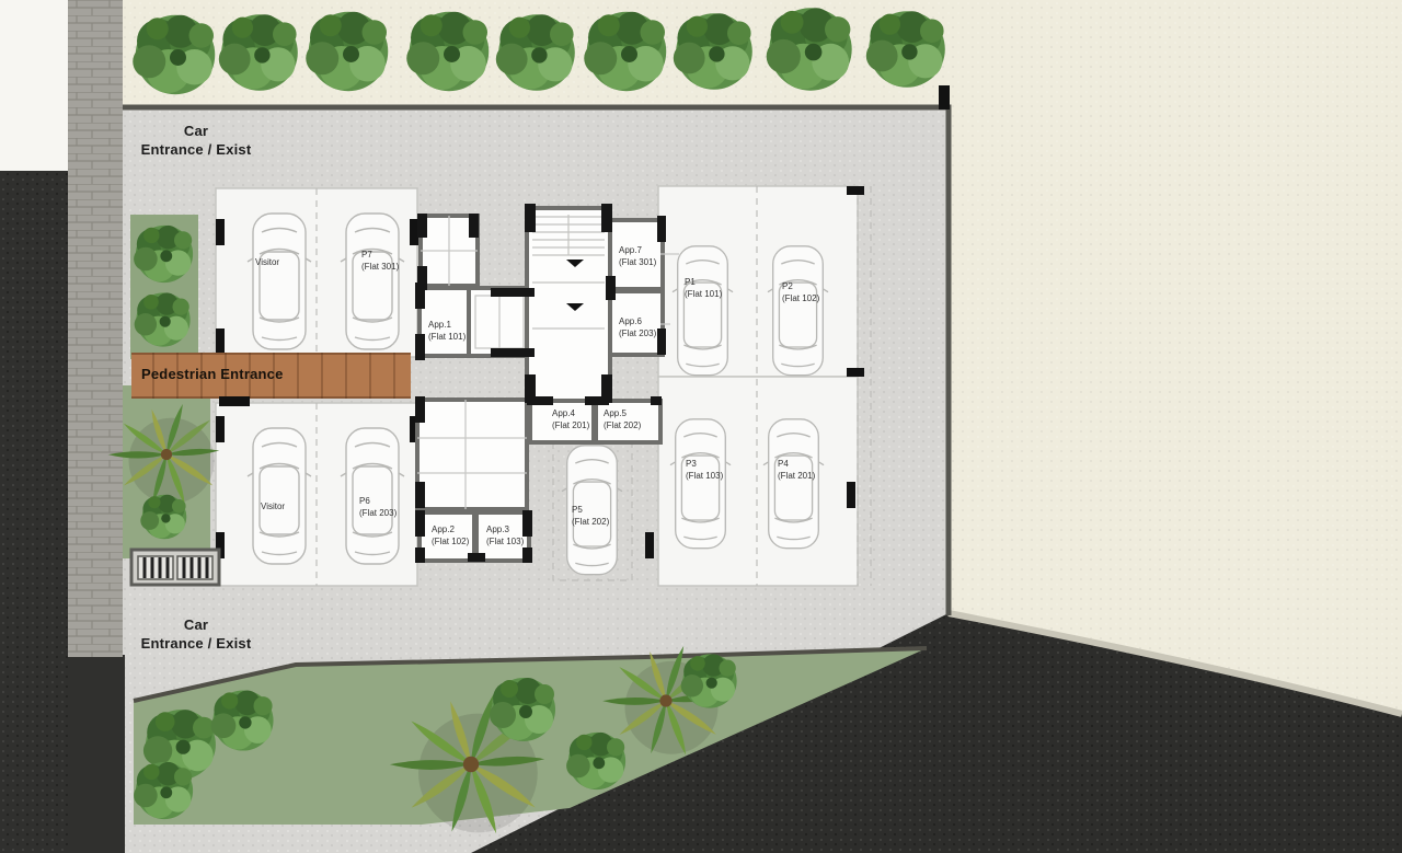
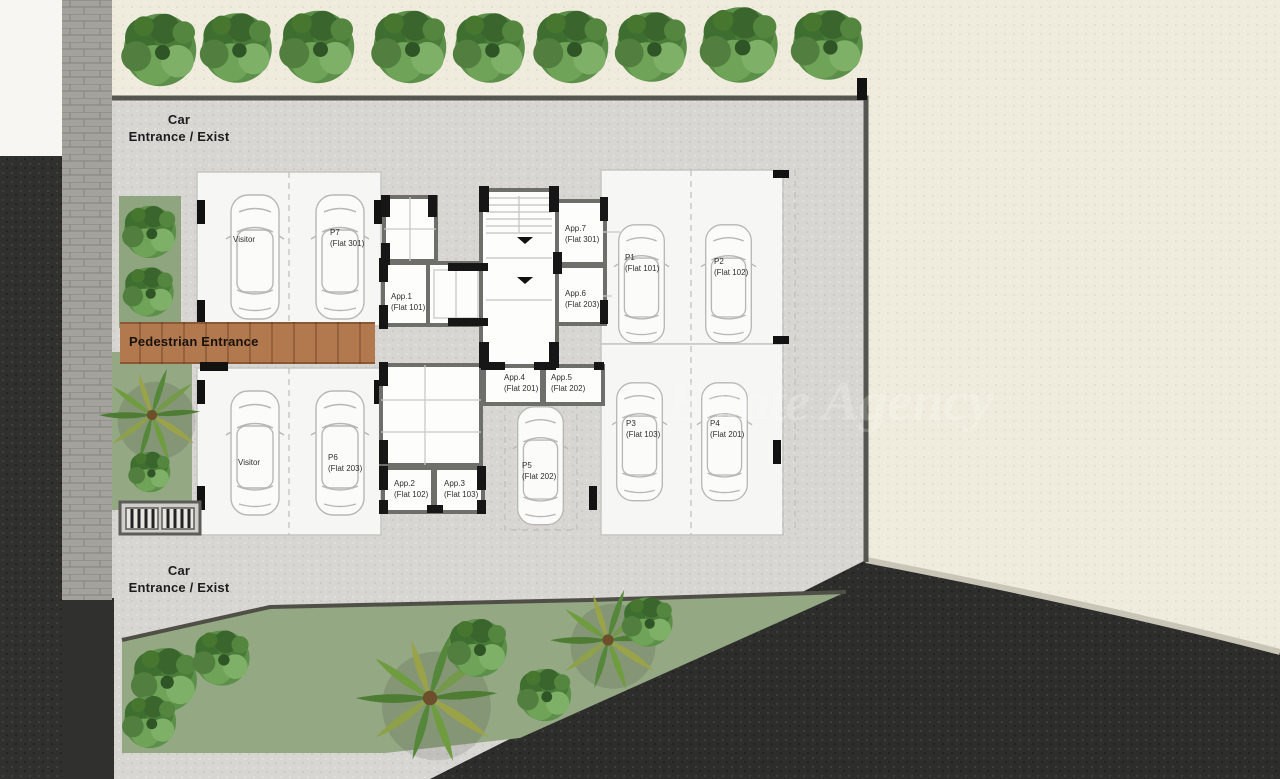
  Car
  Entrance / Exist
  Car
  Entrance / Exist
  Pedestrian Entrance
+ Estate Agency
  Visitor
  P7
  (Flat 301)
  P1
  (Flat 101)
  P2
  (Flat 102)
  P3
  (Flat 103)
  P4
  (Flat 201)
  P5
  (Flat 202)
  Visitor
  P6
  (Flat 203)
  App.1
  (Flat 101)
  App.2
  (Flat 102)
  App.3
  (Flat 103)
  App.4
  (Flat 201)
  App.5
  (Flat 202)
  App.6
  (Flat 203)
  App.7
  (Flat 301)
